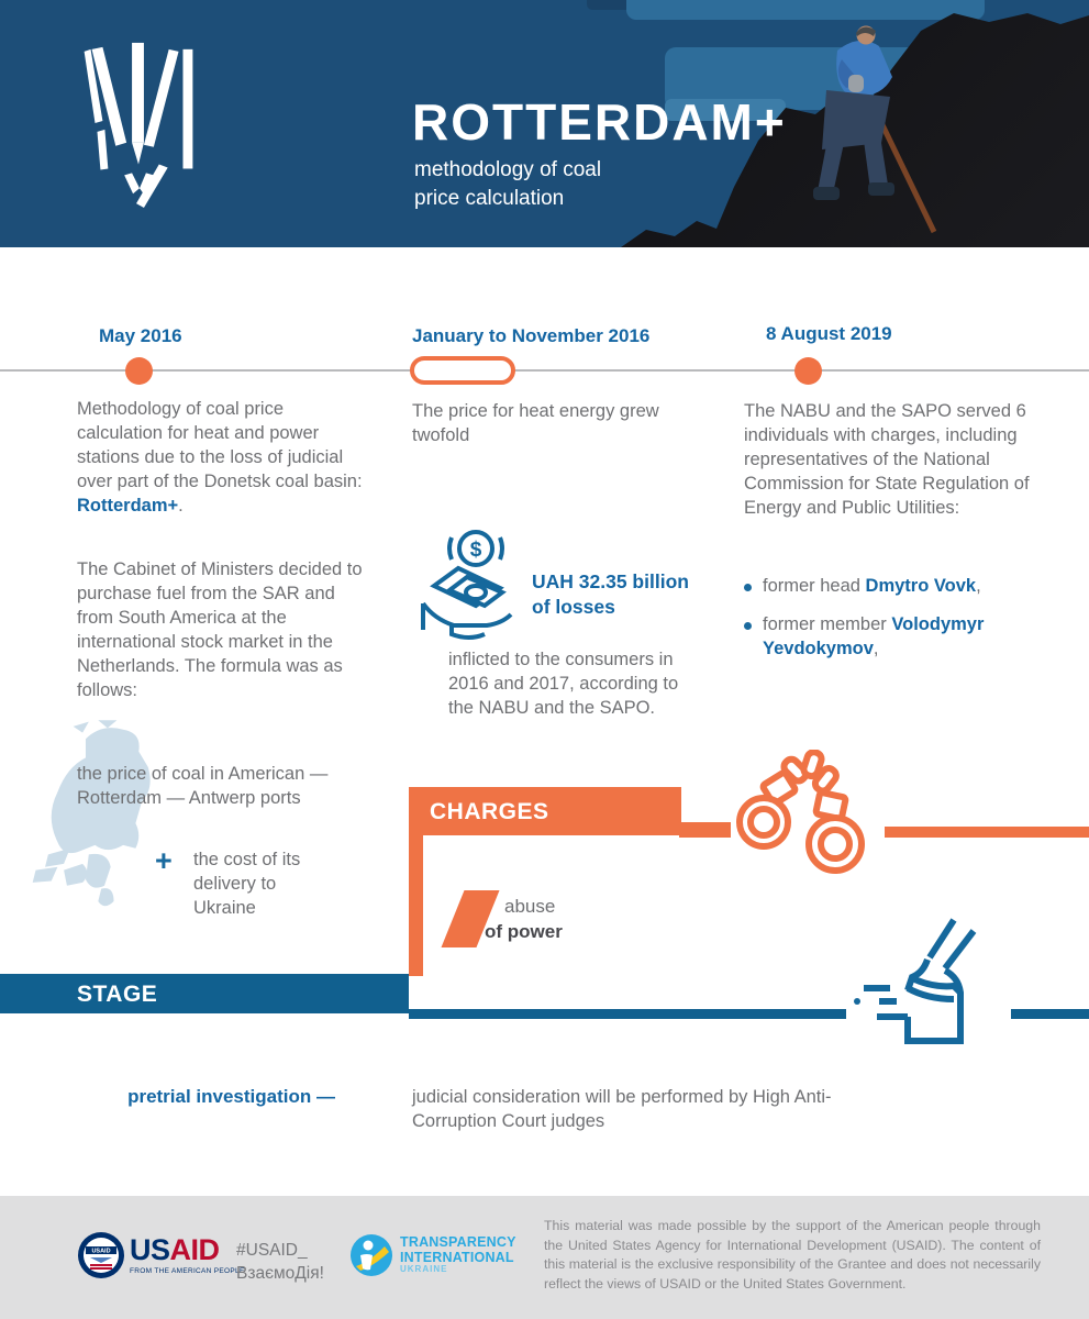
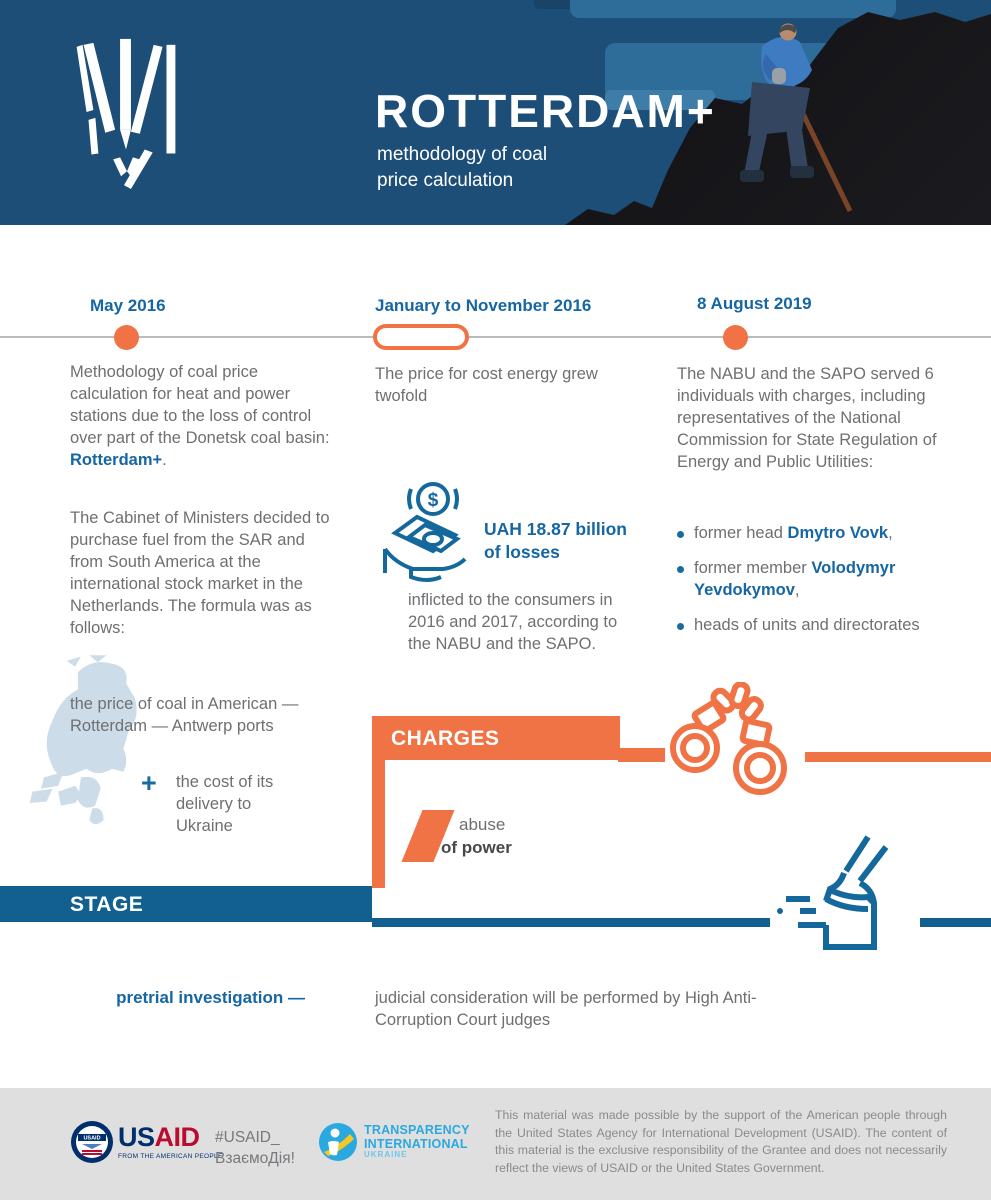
  ROTTERDAM+
  methodology of coal
  price calculation
  May 2016
  January to November 2016
  8 August 2019
- Methodology of coal price calculation for heat and power stations due to the loss of judicial over part of the Donetsk coal basin: Rotterdam+.
+ Methodology of coal price calculation for heat and power stations due to the loss of control over part of the Donetsk coal basin: Rotterdam+.
  The Cabinet of Ministers decided to purchase fuel from the SAR and from South America at the international stock market in the Netherlands. The formula was as follows:
  the price of coal in American — Rotterdam — Antwerp ports
  +
  the cost of its delivery to Ukraine
- The price for heat energy grew twofold
+ The price for cost energy grew twofold
  $
- UAH 32.35 billion
+ UAH 18.87 billion
  of losses
  inflicted to the consumers in 2016 and 2017, according to the NABU and the SAPO.
  The NABU and the SAPO served 6 individuals with charges, including representatives of the National Commission for State Regulation of Energy and Public Utilities:
  former head Dmytro Vovk,
  former member Volodymyr Yevdokymov,
+ heads of units and directorates
  CHARGES
  abuse
  of power
  STAGE
  pretrial investigation —
  judicial consideration will be performed by High Anti-Corruption Court judges
  USAID
  #USAID_
  ВзаємоДія!
  TRANSPARENCY
  INTERNATIONAL
  UKRAINE
  This material was made possible by the support of the American people through the United States Agency for International Development (USAID). The content of this material is the exclusive responsibility of the Grantee and does not necessarily reflect the views of USAID or the United States Government.
